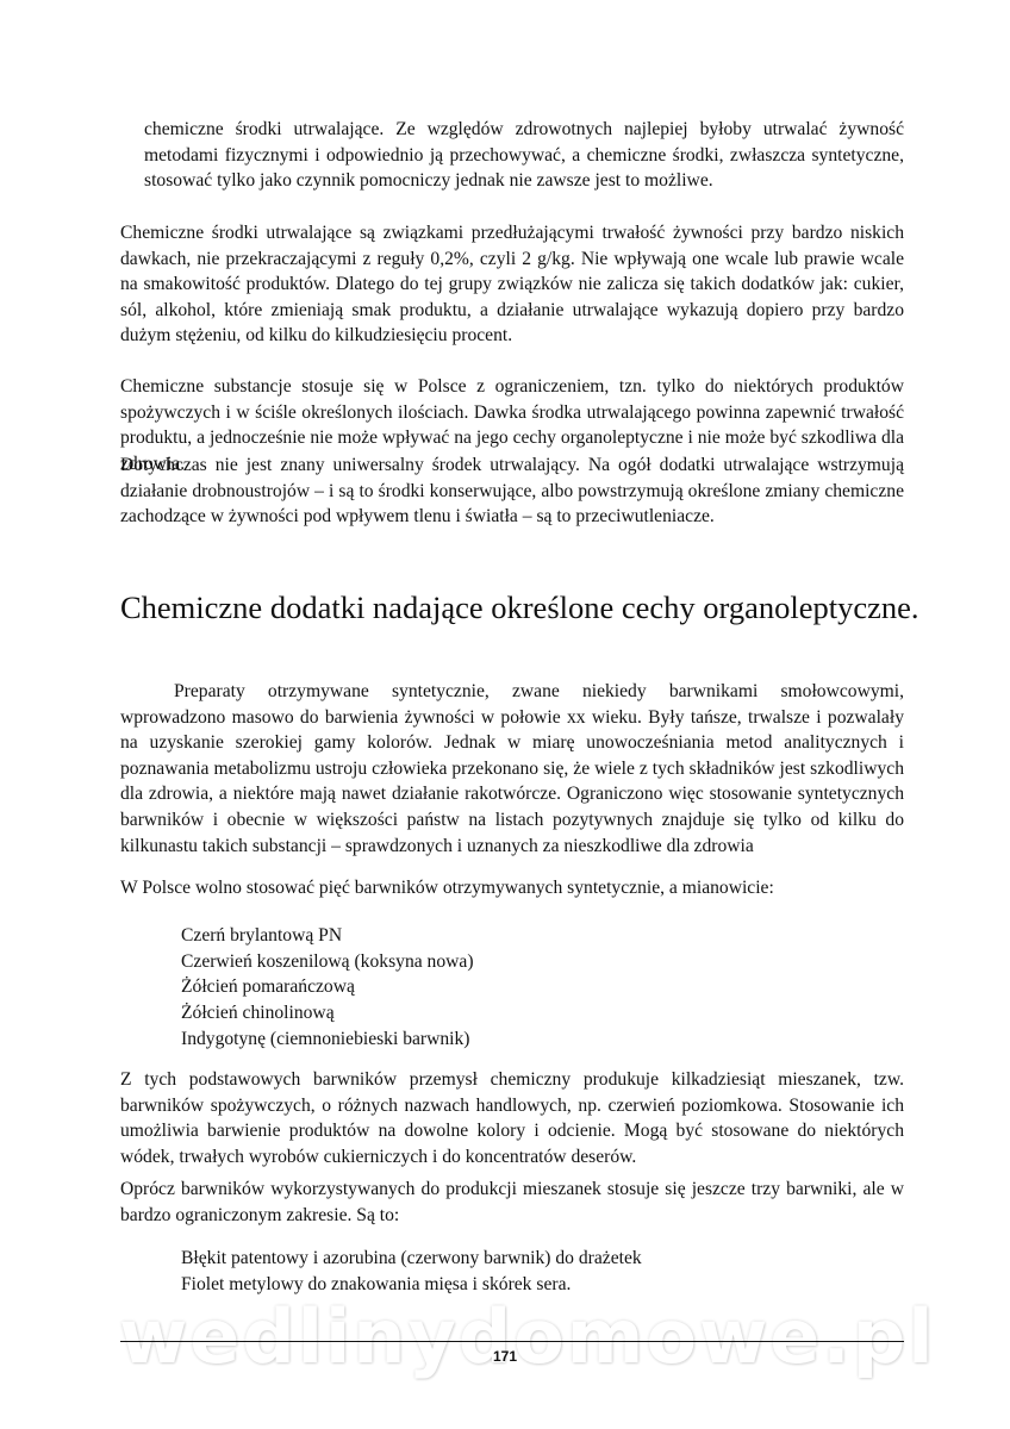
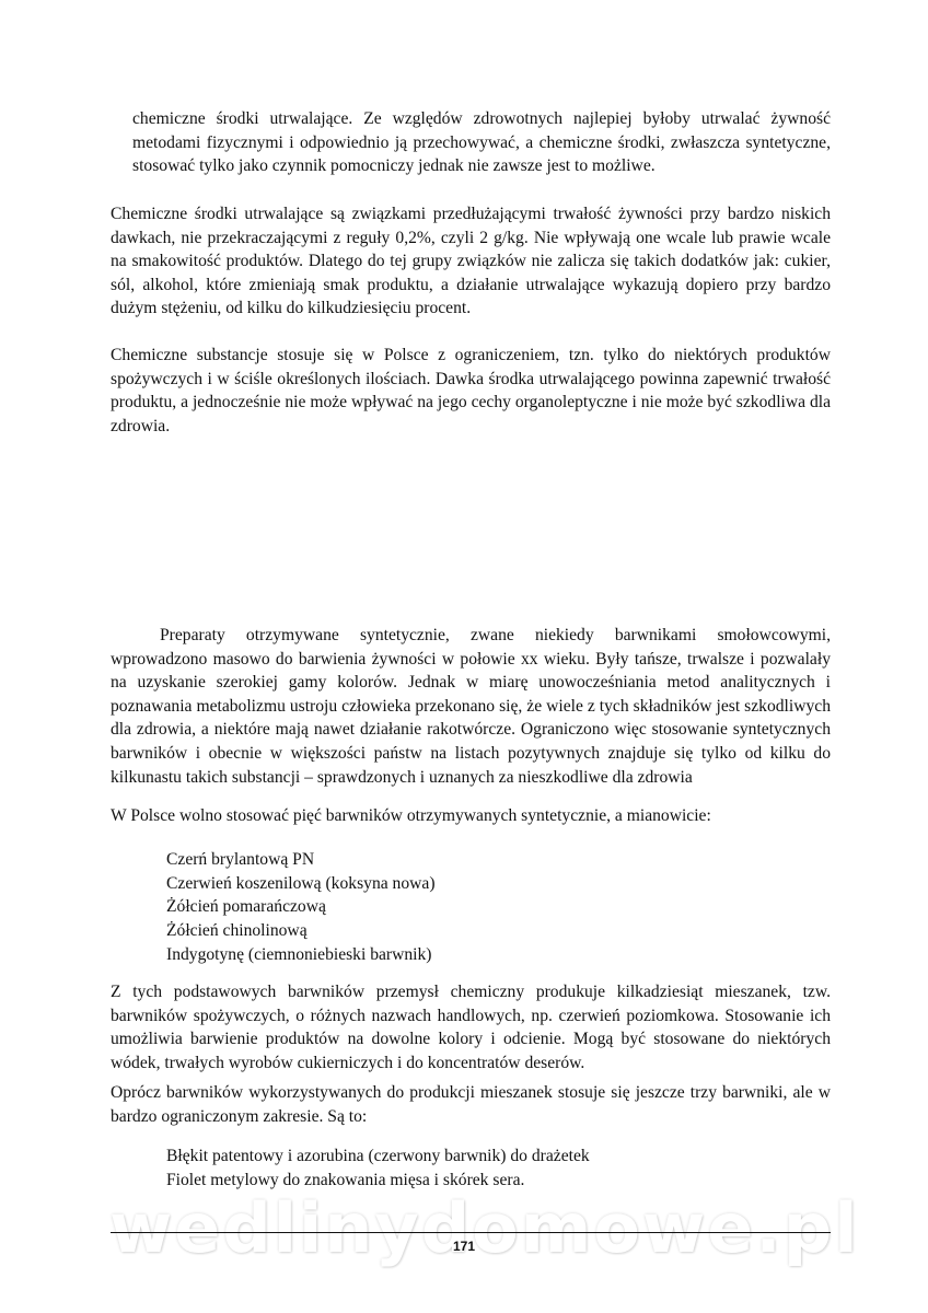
  chemiczne środki utrwalające. Ze względów zdrowotnych najlepiej byłoby utrwalać żywność metodami fizycznymi i odpowiednio ją przechowywać, a chemiczne środki, zwłaszcza syntetyczne, stosować tylko jako czynnik pomocniczy jednak nie zawsze jest to możliwe.
  Chemiczne środki utrwalające są związkami przedłużającymi trwałość żywności przy bardzo niskich dawkach, nie przekraczającymi z reguły 0,2%, czyli 2 g/kg. Nie wpływają one wcale lub prawie wcale na smakowitość produktów. Dlatego do tej grupy związków nie zalicza się takich dodatków jak: cukier, sól, alkohol, które zmieniają smak produktu, a działanie utrwalające wykazują dopiero przy bardzo dużym stężeniu, od kilku do kilkudziesięciu procent.
  Chemiczne substancje stosuje się w Polsce z ograniczeniem, tzn. tylko do niektórych produktów spożywczych i w ściśle określonych ilościach. Dawka środka utrwalającego powinna zapewnić trwałość produktu, a jednocześnie nie może wpływać na jego cechy organoleptyczne i nie może być szkodliwa dla zdrowia.
- Dotychczas nie jest znany uniwersalny środek utrwalający. Na ogół dodatki utrwalające wstrzymują działanie drobnoustrojów – i są to środki konserwujące, albo powstrzymują określone zmiany chemiczne zachodzące w żywności pod wpływem tlenu i światła – są to przeciwutleniacze.
- Chemiczne dodatki nadające określone cechy organoleptyczne.
  Preparaty otrzymywane syntetycznie, zwane niekiedy barwnikami smołowcowymi, wprowadzono masowo do barwienia żywności w połowie xx wieku. Były tańsze, trwalsze i pozwalały na uzyskanie szerokiej gamy kolorów. Jednak w miarę unowocześniania metod analitycznych i poznawania metabolizmu ustroju człowieka przekonano się, że wiele z tych składników jest szkodliwych dla zdrowia, a niektóre mają nawet działanie rakotwórcze. Ograniczono więc stosowanie syntetycznych barwników i obecnie w większości państw na listach pozytywnych znajduje się tylko od kilku do kilkunastu takich substancji – sprawdzonych i uznanych za nieszkodliwe dla zdrowia
  W Polsce wolno stosować pięć barwników otrzymywanych syntetycznie, a mianowicie:
  Czerń brylantową PN
  Czerwień koszenilową (koksyna nowa)
  Żółcień pomarańczową
  Żółcień chinolinową
  Indygotynę (ciemnoniebieski barwnik)
  Z tych podstawowych barwników przemysł chemiczny produkuje kilkadziesiąt mieszanek, tzw. barwników spożywczych, o różnych nazwach handlowych, np. czerwień poziomkowa. Stosowanie ich umożliwia barwienie produktów na dowolne kolory i odcienie. Mogą być stosowane do niektórych wódek, trwałych wyrobów cukierniczych i do koncentratów deserów.
  Oprócz barwników wykorzystywanych do produkcji mieszanek stosuje się jeszcze trzy barwniki, ale w bardzo ograniczonym zakresie. Są to:
  Błękit patentowy i azorubina (czerwony barwnik) do drażetek
  Fiolet metylowy do znakowania mięsa i skórek sera.
  wedlinydomowe.pl
  171
